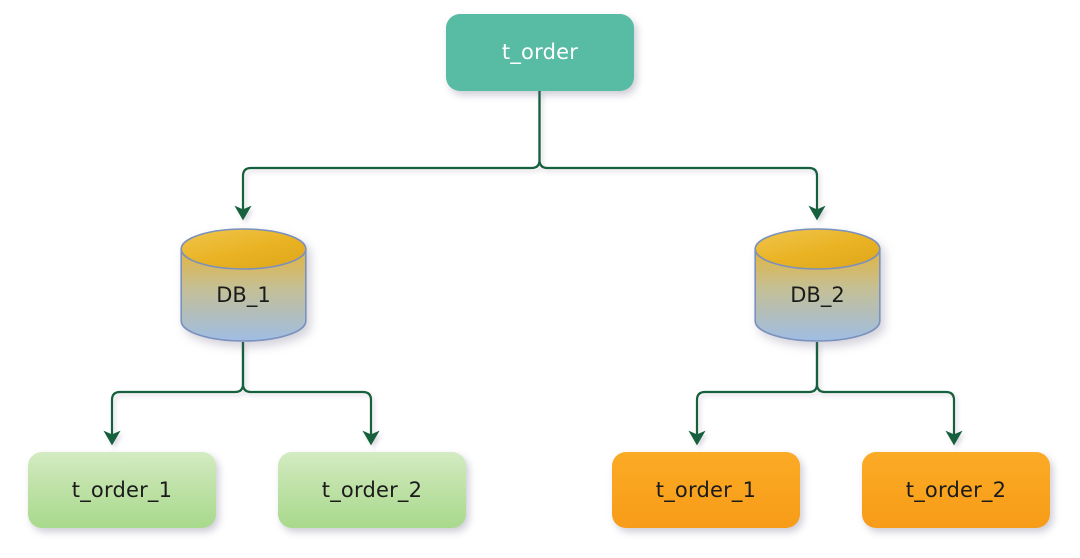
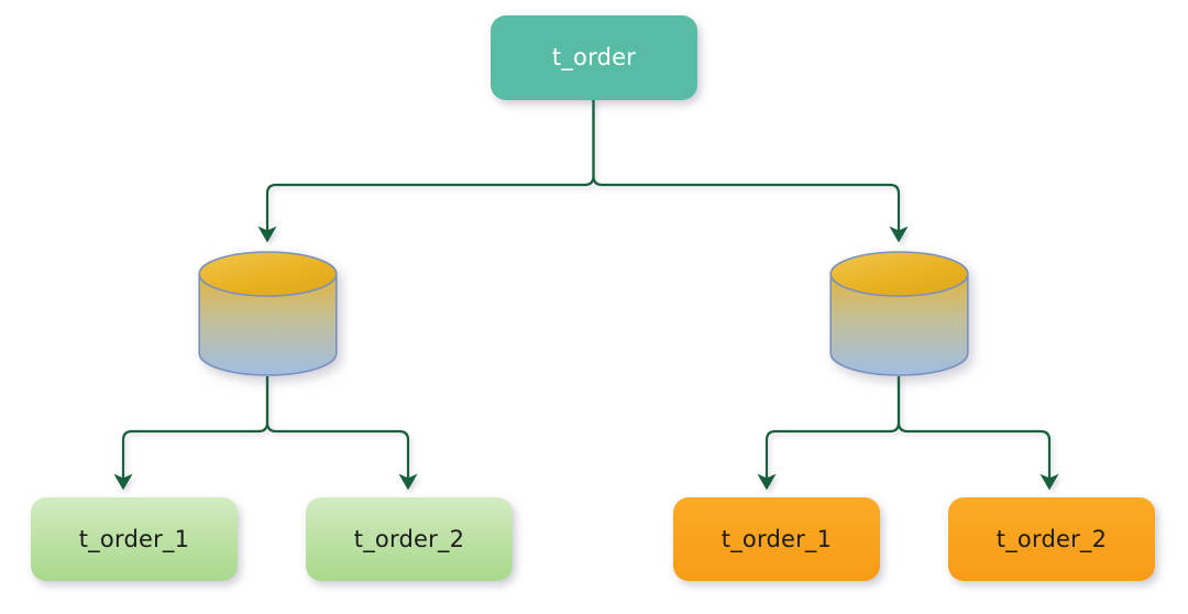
  t_order
- DB_1
- DB_2
  t_order_1
  t_order_2
  t_order_1
  t_order_2
